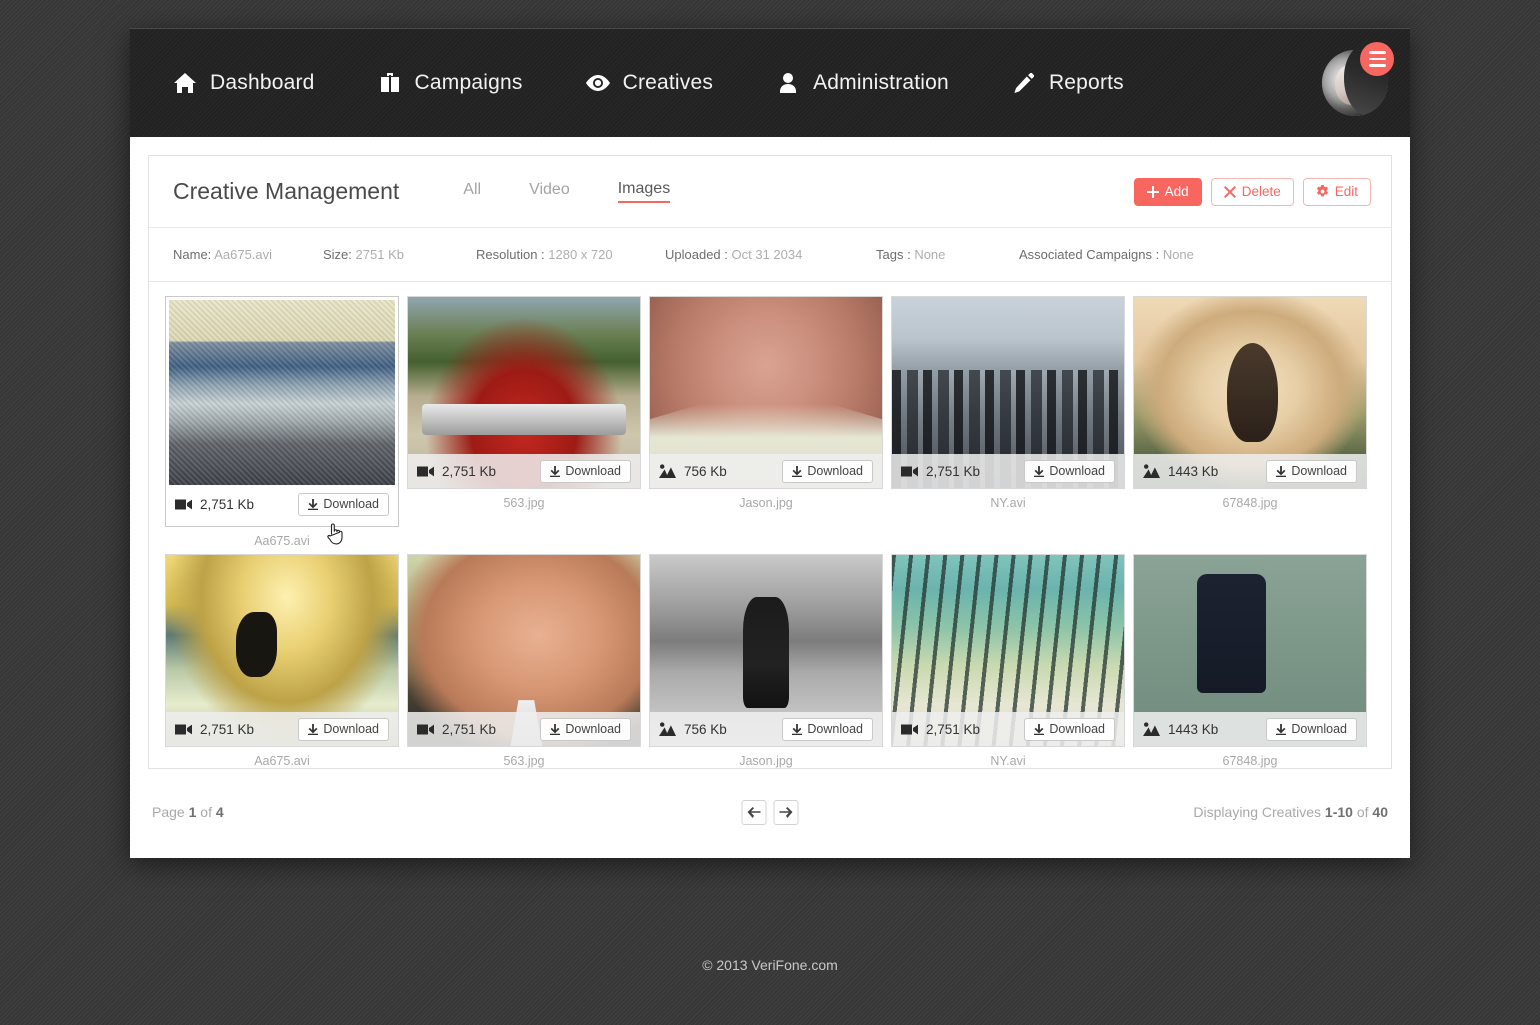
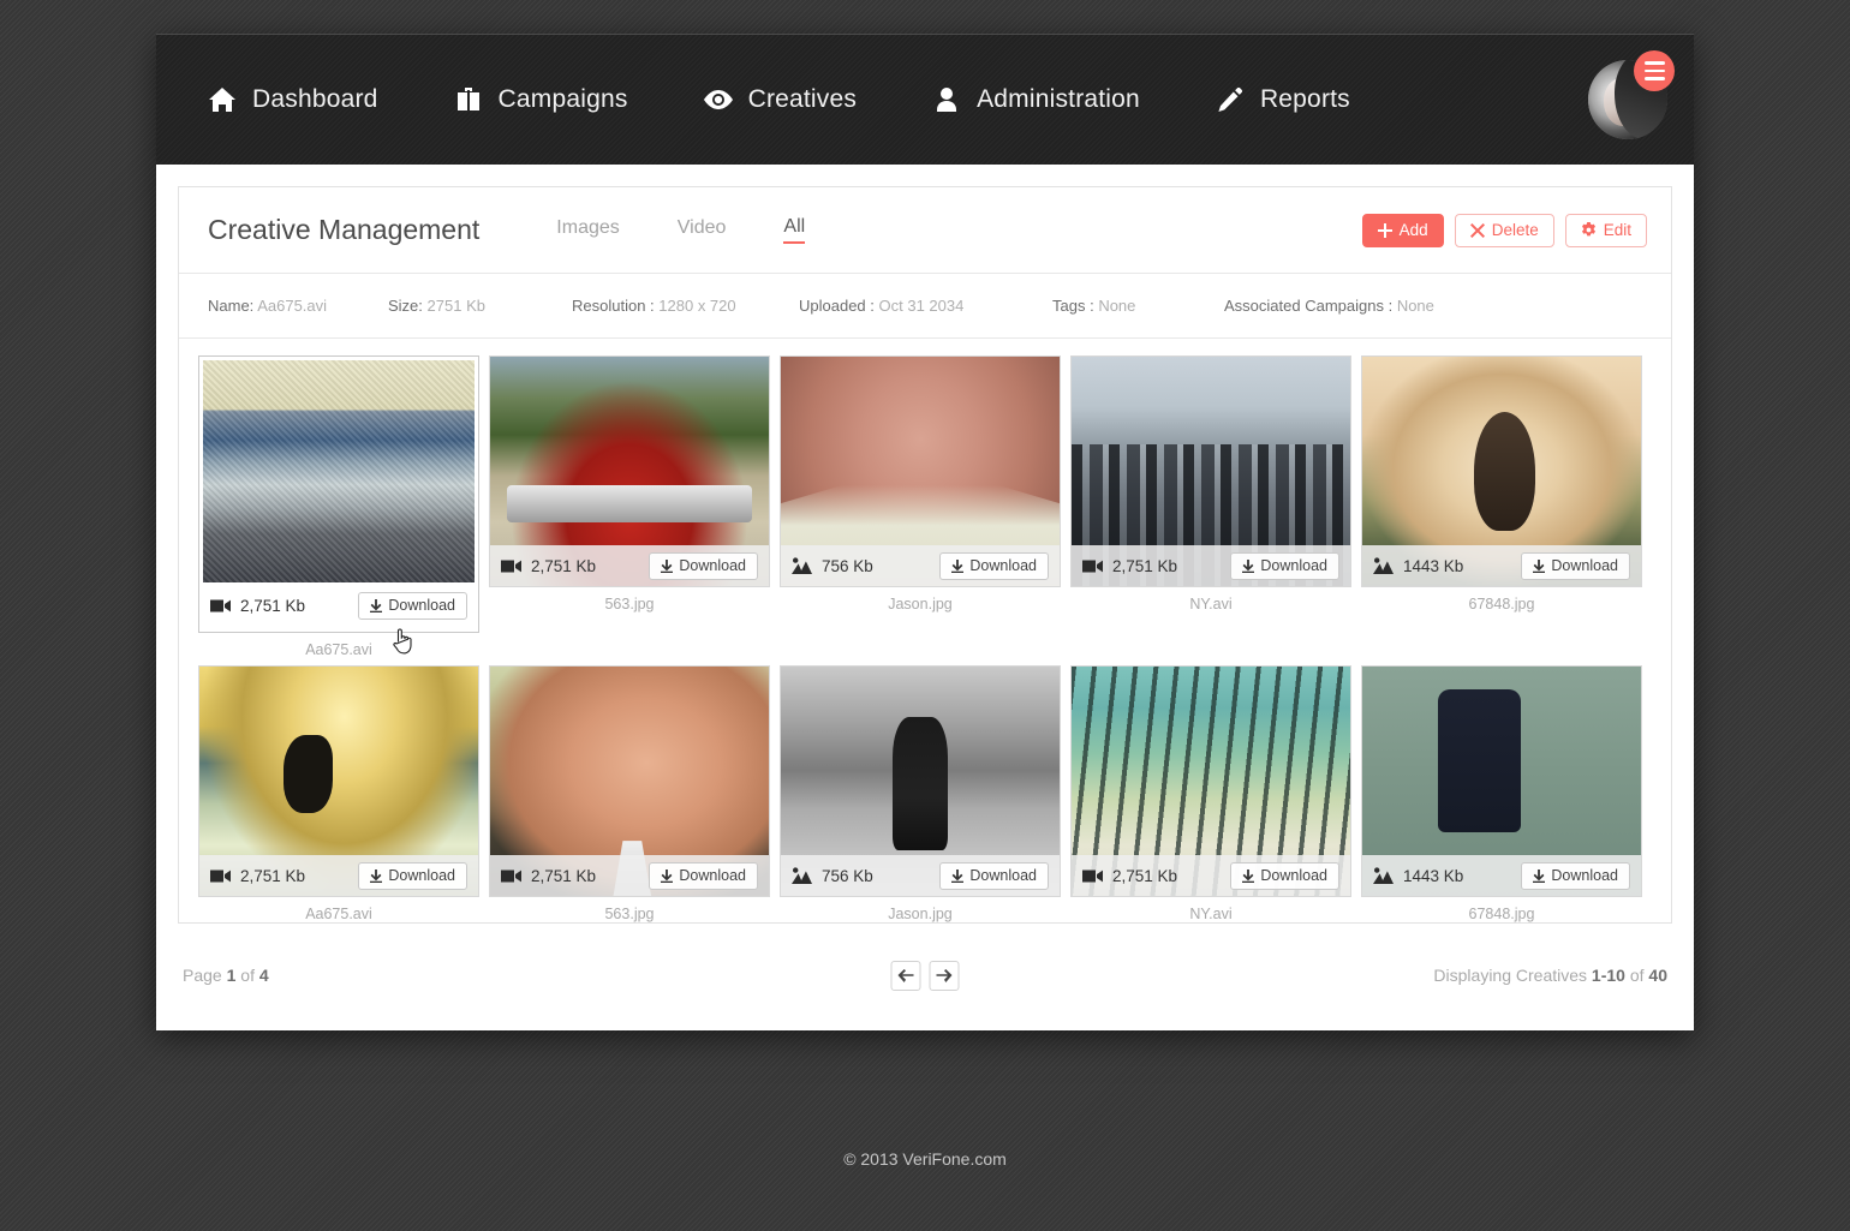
  Dashboard
  Campaigns
  Creatives
  Administration
  Reports
  Creative Management
- All
+ Images
  Video
- Images
+ All
  Add
  Delete
  Edit
  Name: Aa675.avi
  Size: 2751 Kb
  Resolution : 1280 x 720
  Uploaded : Oct 31 2034
  Tags : None
  Associated Campaigns : None
  2,751 Kb
  Download
  Aa675.avi
  2,751 Kb
  Download
  563.jpg
  756 Kb
  Download
  Jason.jpg
  2,751 Kb
  Download
  NY.avi
  1443 Kb
  Download
  67848.jpg
  2,751 Kb
  Download
  Aa675.avi
  2,751 Kb
  Download
  563.jpg
  756 Kb
  Download
  Jason.jpg
  2,751 Kb
  Download
  NY.avi
  1443 Kb
  Download
  67848.jpg
  Page 1 of 4
  Displaying Creatives 1-10 of 40
  © 2013 VeriFone.com
